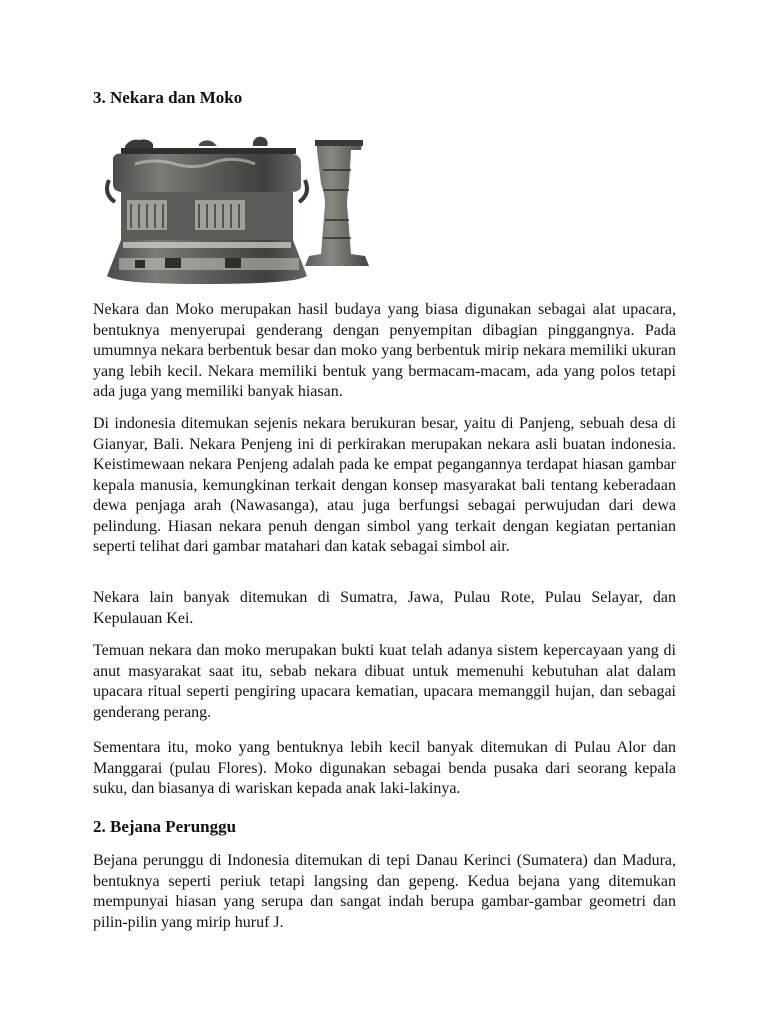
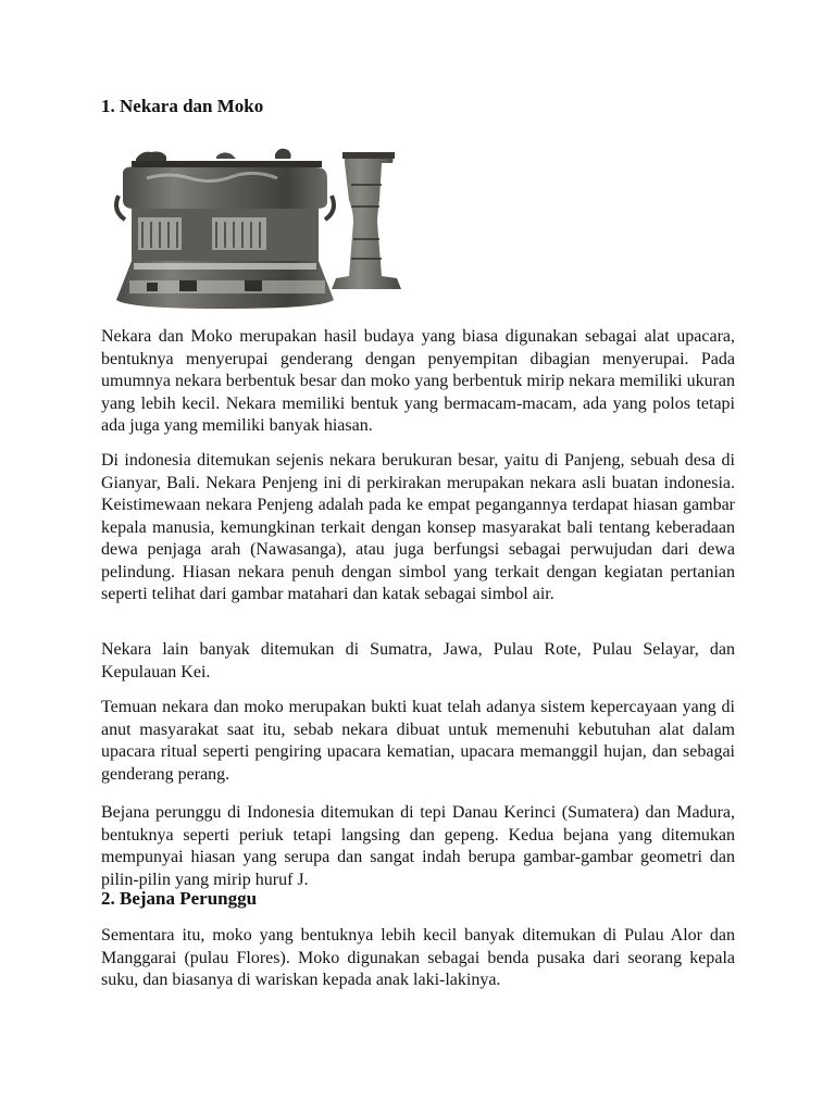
- 3. Nekara dan Moko
+ 1. Nekara dan Moko
- Nekara dan Moko merupakan hasil budaya yang biasa digunakan sebagai alat upacara, bentuknya menyerupai genderang dengan penyempitan dibagian pinggangnya. Pada umumnya nekara berbentuk besar dan moko yang berbentuk mirip nekara memiliki ukuran yang lebih kecil. Nekara memiliki bentuk yang bermacam-macam, ada yang polos tetapi ada juga yang memiliki banyak hiasan.
+ Nekara dan Moko merupakan hasil budaya yang biasa digunakan sebagai alat upacara, bentuknya menyerupai genderang dengan penyempitan dibagian menyerupai. Pada umumnya nekara berbentuk besar dan moko yang berbentuk mirip nekara memiliki ukuran yang lebih kecil. Nekara memiliki bentuk yang bermacam-macam, ada yang polos tetapi ada juga yang memiliki banyak hiasan.
  Di indonesia ditemukan sejenis nekara berukuran besar, yaitu di Panjeng, sebuah desa di Gianyar, Bali. Nekara Penjeng ini di perkirakan merupakan nekara asli buatan indonesia. Keistimewaan nekara Penjeng adalah pada ke empat pegangannya terdapat hiasan gambar kepala manusia, kemungkinan terkait dengan konsep masyarakat bali tentang keberadaan dewa penjaga arah (Nawasanga), atau juga berfungsi sebagai perwujudan dari dewa pelindung. Hiasan nekara penuh dengan simbol yang terkait dengan kegiatan pertanian seperti telihat dari gambar matahari dan katak sebagai simbol air.
  Nekara lain banyak ditemukan di Sumatra, Jawa, Pulau Rote, Pulau Selayar, dan Kepulauan Kei.
  Temuan nekara dan moko merupakan bukti kuat telah adanya sistem kepercayaan yang di anut masyarakat saat itu, sebab nekara dibuat untuk memenuhi kebutuhan alat dalam upacara ritual seperti pengiring upacara kematian, upacara memanggil hujan, dan sebagai genderang perang.
- Sementara itu, moko yang bentuknya lebih kecil banyak ditemukan di Pulau Alor dan Manggarai (pulau Flores). Moko digunakan sebagai benda pusaka dari seorang kepala suku, dan biasanya di wariskan kepada anak laki-lakinya.
+ Bejana perunggu di Indonesia ditemukan di tepi Danau Kerinci (Sumatera) dan Madura, bentuknya seperti periuk tetapi langsing dan gepeng. Kedua bejana yang ditemukan mempunyai hiasan yang serupa dan sangat indah berupa gambar-gambar geometri dan pilin-pilin yang mirip huruf J.
  2. Bejana Perunggu
- Bejana perunggu di Indonesia ditemukan di tepi Danau Kerinci (Sumatera) dan Madura, bentuknya seperti periuk tetapi langsing dan gepeng. Kedua bejana yang ditemukan mempunyai hiasan yang serupa dan sangat indah berupa gambar-gambar geometri dan pilin-pilin yang mirip huruf J.
+ Sementara itu, moko yang bentuknya lebih kecil banyak ditemukan di Pulau Alor dan Manggarai (pulau Flores). Moko digunakan sebagai benda pusaka dari seorang kepala suku, dan biasanya di wariskan kepada anak laki-lakinya.
